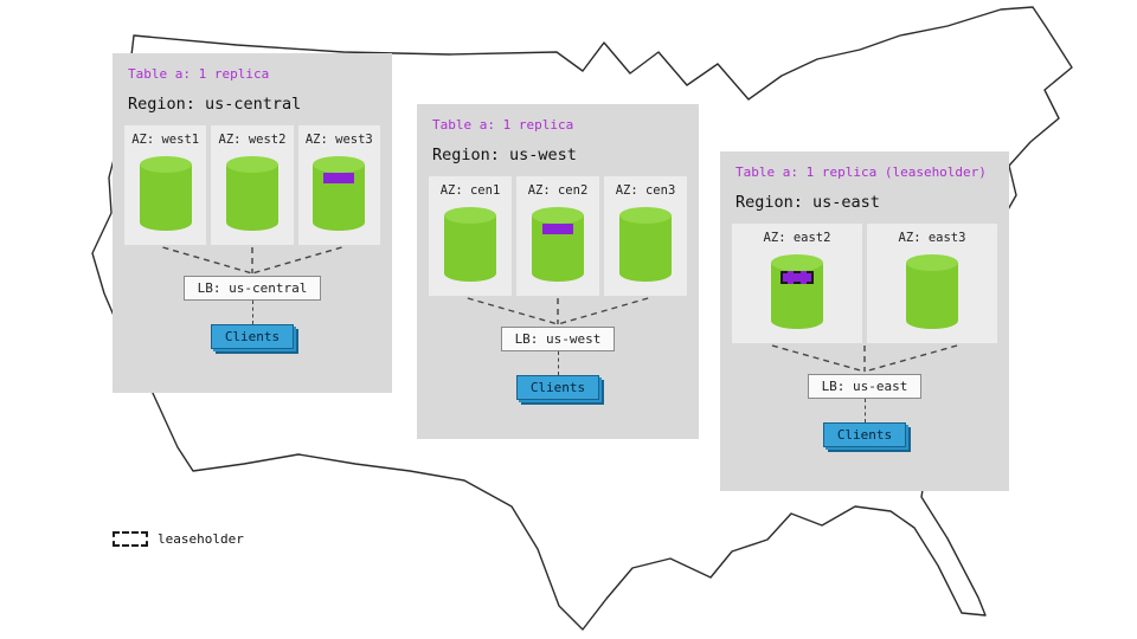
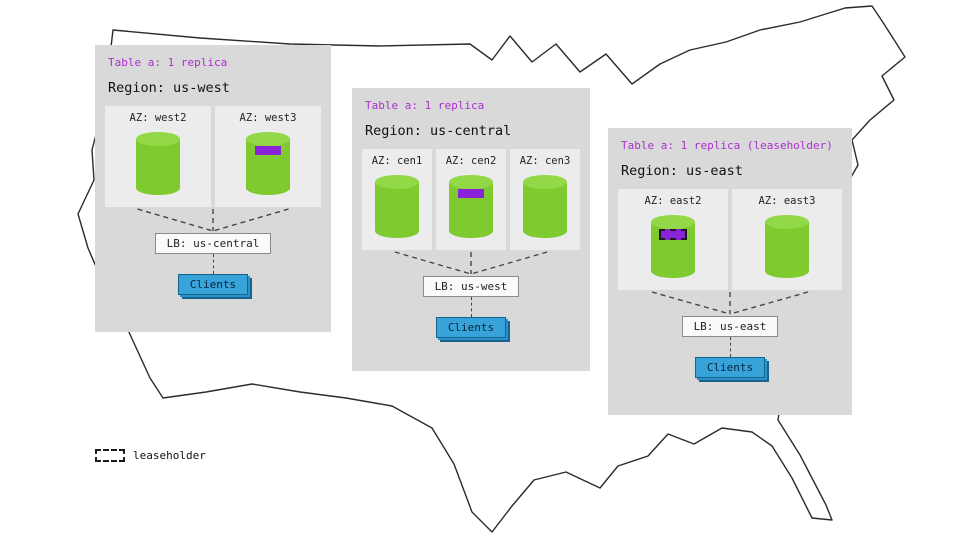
  Table a: 1 replica
- Region: us-central
+ Region: us-west
- AZ: west1
  AZ: west2
  AZ: west3
  LB: us-central
  Clients
  Table a: 1 replica
- Region: us-west
+ Region: us-central
  AZ: cen1
  AZ: cen2
  AZ: cen3
  LB: us-west
  Clients
  Table a: 1 replica (leaseholder)
  Region: us-east
  AZ: east2
  AZ: east3
  LB: us-east
  Clients
  leaseholder
